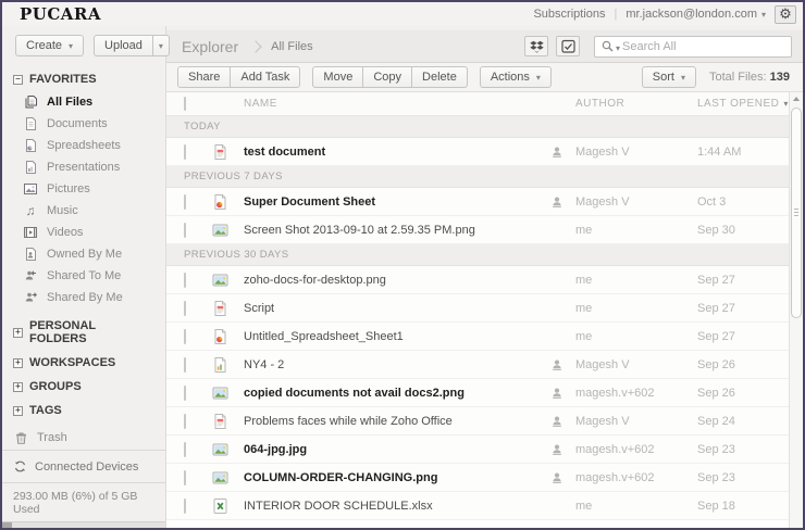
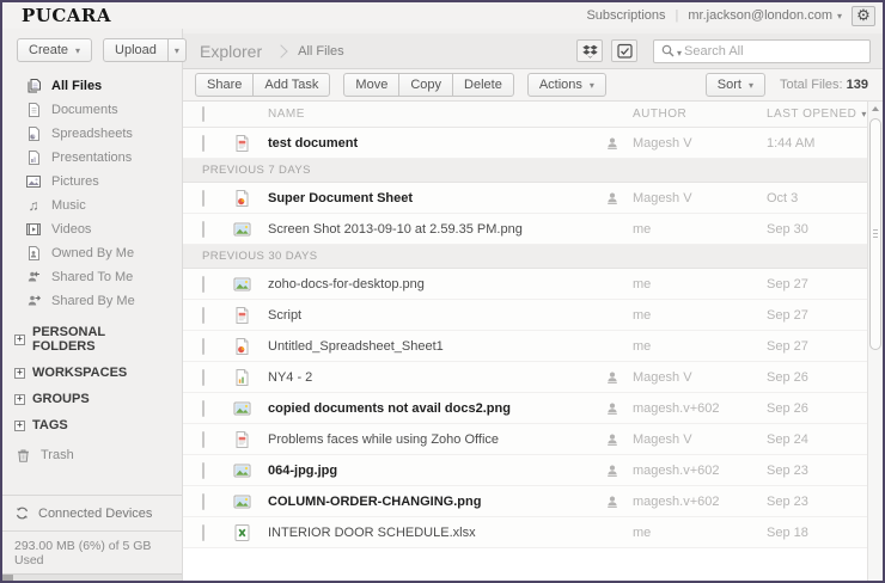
  PUCARA
  Subscriptions
  mr.jackson@london.com
  Create
  Upload
- FAVORITES
  All Files
  Documents
  Spreadsheets
  Presentations
  Pictures
  ♫
  Music
  Videos
  Owned By Me
  Shared To Me
  Shared By Me
  PERSONAL FOLDERS
  WORKSPACES
  GROUPS
  TAGS
  Trash
  Connected Devices
  293.00 MB (6%) of 5 GB Used
  Explorer
  All Files
  Search All
  Share
  Add Task
  Move
  Copy
  Delete
  Actions
  Sort
  Total Files: 139
  NAME
  AUTHOR
  LAST OPENED
- TODAY
  test document
  Magesh V
  1:44 AM
  PREVIOUS 7 DAYS
  Super Document Sheet
  Magesh V
  Oct 3
  Screen Shot 2013-09-10 at 2.59.35 PM.png
  me
  Sep 30
  PREVIOUS 30 DAYS
  zoho-docs-for-desktop.png
  me
  Sep 27
  Script
  me
  Sep 27
  Untitled_Spreadsheet_Sheet1
  me
  Sep 27
  NY4 - 2
  Magesh V
  Sep 26
  copied documents not avail docs2.png
  magesh.v+602
  Sep 26
- Problems faces while while Zoho Office
+ Problems faces while using Zoho Office
  Magesh V
  Sep 24
  064-jpg.jpg
  magesh.v+602
  Sep 23
  COLUMN-ORDER-CHANGING.png
  magesh.v+602
  Sep 23
  INTERIOR DOOR SCHEDULE.xlsx
  me
  Sep 18
